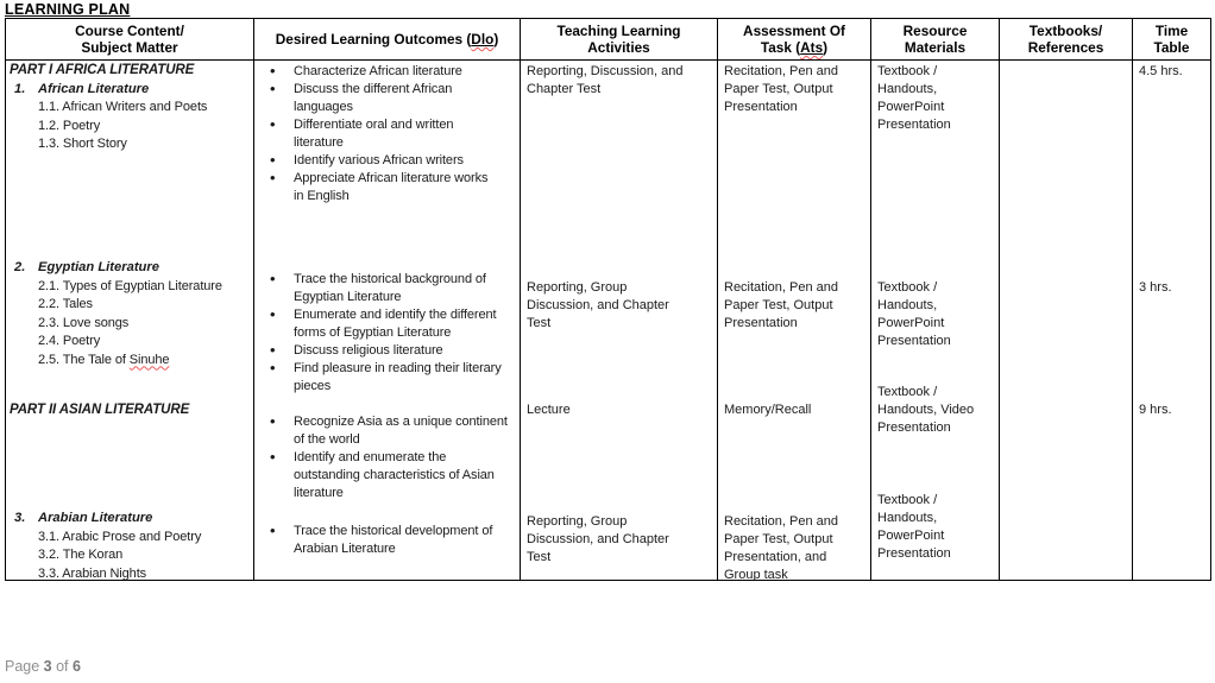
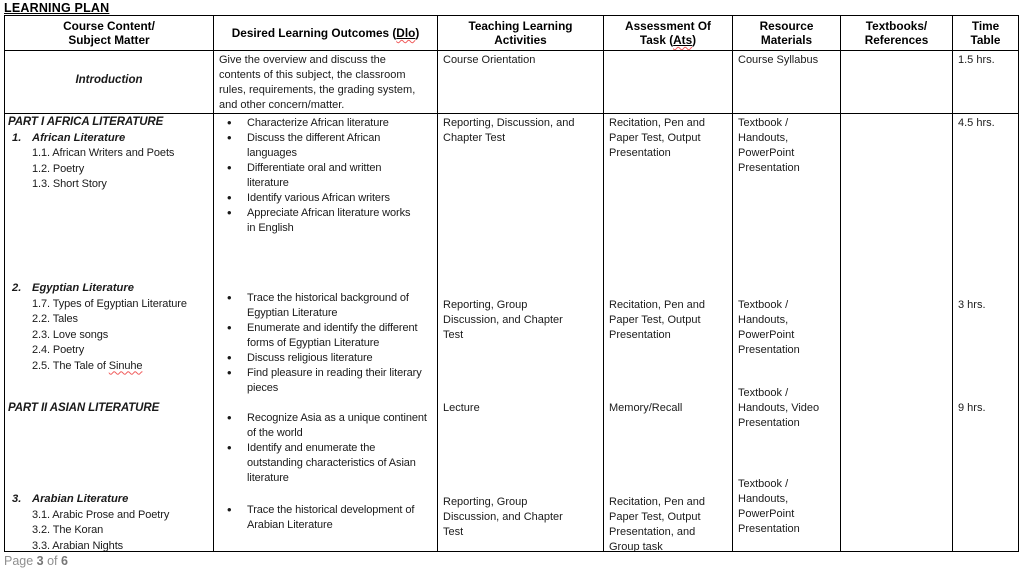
  LEARNING PLAN
  Course Content/ Subject Matter	Desired Learning Outcomes (Dlo)	Teaching Learning Activities	Assessment Of Task (Ats)	Resource Materials	Textbooks/ References	Time Table
+ Introduction	Give the overview and discuss the contents of this subject, the classroom rules, requirements, the grading system, and other concern/matter.	Course Orientation		Course Syllabus		1.5 hrs.
- PART I AFRICA LITERATURE 1. African Literature 1.1. African Writers and Poets 1.2. Poetry 1.3. Short Story 2. Egyptian Literature 2.1. Types of Egyptian Literature 2.2. Tales 2.3. Love songs 2.4. Poetry 2.5. The Tale of Sinuhe PART II ASIAN LITERATURE 3. Arabian Literature 3.1. Arabic Prose and Poetry 3.2. The Koran 3.3. Arabian Nights	Characterize African literature Discuss the different African languages Differentiate oral and written literature Identify various African writers Appreciate African literature works in English Trace the historical background of Egyptian Literature Enumerate and identify the different forms of Egyptian Literature Discuss religious literature Find pleasure in reading their literary pieces Recognize Asia as a unique continent of the world Identify and enumerate the outstanding characteristics of Asian literature Trace the historical development of Arabian Literature	Reporting, Discussion, and Chapter Test Reporting, Group Discussion, and Chapter Test Lecture Reporting, Group Discussion, and Chapter Test	Recitation, Pen and Paper Test, Output Presentation Recitation, Pen and Paper Test, Output Presentation Memory/Recall Recitation, Pen and Paper Test, Output Presentation, and Group task	Textbook / Handouts, PowerPoint Presentation Textbook / Handouts, PowerPoint Presentation Textbook / Handouts, Video Presentation Textbook / Handouts, PowerPoint Presentation		4.5 hrs. 3 hrs. 9 hrs.
+ PART I AFRICA LITERATURE 1. African Literature 1.1. African Writers and Poets 1.2. Poetry 1.3. Short Story 2. Egyptian Literature 1.7. Types of Egyptian Literature 2.2. Tales 2.3. Love songs 2.4. Poetry 2.5. The Tale of Sinuhe PART II ASIAN LITERATURE 3. Arabian Literature 3.1. Arabic Prose and Poetry 3.2. The Koran 3.3. Arabian Nights	Characterize African literature Discuss the different African languages Differentiate oral and written literature Identify various African writers Appreciate African literature works in English Trace the historical background of Egyptian Literature Enumerate and identify the different forms of Egyptian Literature Discuss religious literature Find pleasure in reading their literary pieces Recognize Asia as a unique continent of the world Identify and enumerate the outstanding characteristics of Asian literature Trace the historical development of Arabian Literature	Reporting, Discussion, and Chapter Test Reporting, Group Discussion, and Chapter Test Lecture Reporting, Group Discussion, and Chapter Test	Recitation, Pen and Paper Test, Output Presentation Recitation, Pen and Paper Test, Output Presentation Memory/Recall Recitation, Pen and Paper Test, Output Presentation, and Group task	Textbook / Handouts, PowerPoint Presentation Textbook / Handouts, PowerPoint Presentation Textbook / Handouts, Video Presentation Textbook / Handouts, PowerPoint Presentation		4.5 hrs. 3 hrs. 9 hrs.
  Page 3 of 6
